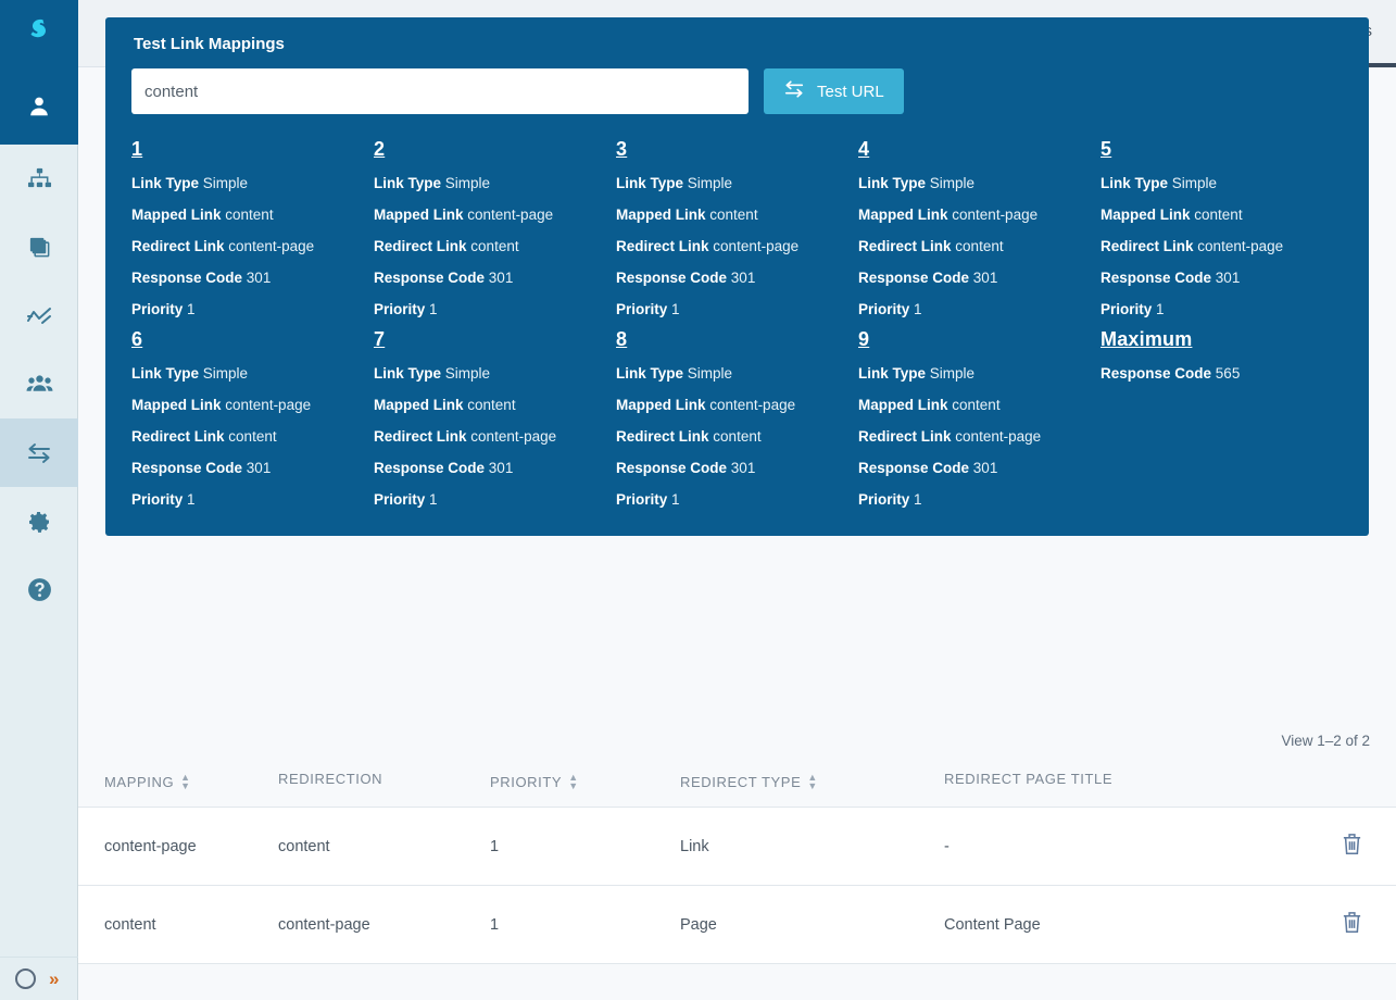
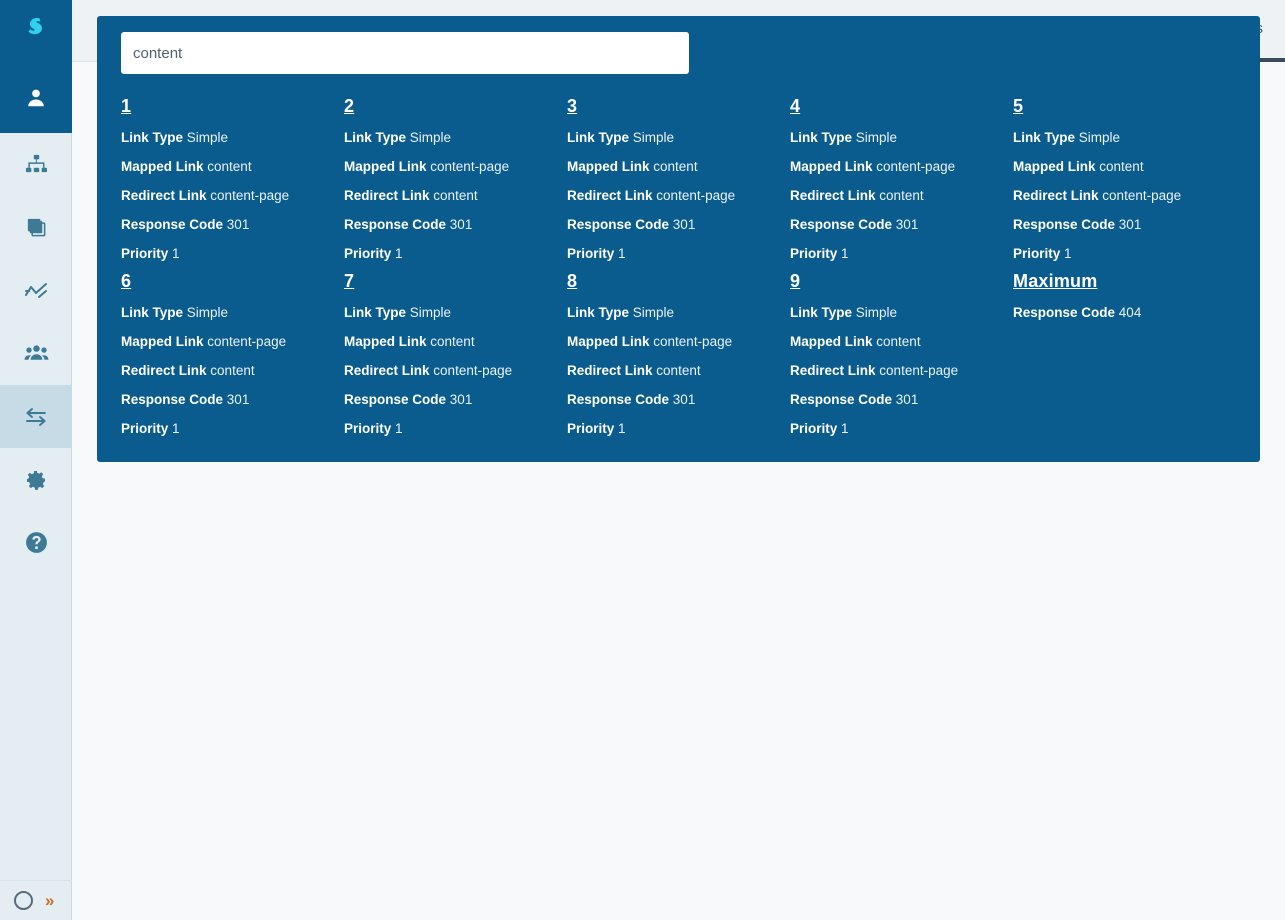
  »
- Test Link Mappings
  content
- Test URL
  1
  Link Type Simple
  Mapped Link content
  Redirect Link content-page
  Response Code 301
  Priority 1
  2
  Link Type Simple
  Mapped Link content-page
  Redirect Link content
  Response Code 301
  Priority 1
  3
  Link Type Simple
  Mapped Link content
  Redirect Link content-page
  Response Code 301
  Priority 1
  4
  Link Type Simple
  Mapped Link content-page
  Redirect Link content
  Response Code 301
  Priority 1
  5
  Link Type Simple
  Mapped Link content
  Redirect Link content-page
  Response Code 301
  Priority 1
  6
  Link Type Simple
  Mapped Link content-page
  Redirect Link content
  Response Code 301
  Priority 1
  7
  Link Type Simple
  Mapped Link content
  Redirect Link content-page
  Response Code 301
  Priority 1
  8
  Link Type Simple
  Mapped Link content-page
  Redirect Link content
  Response Code 301
  Priority 1
  9
  Link Type Simple
  Mapped Link content
  Redirect Link content-page
  Response Code 301
  Priority 1
  Maximum
- Response Code 565
+ Response Code 404
- View 1–2 of 2
- MAPPING ▲▼	REDIRECTION	PRIORITY ▲▼	REDIRECT TYPE ▲▼	REDIRECT PAGE TITLE
- content-page	content	1	Link	-
- content	content-page	1	Page	Content Page
